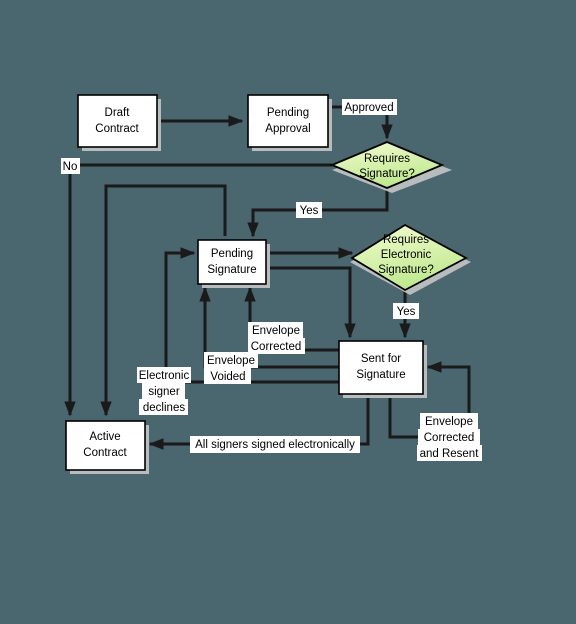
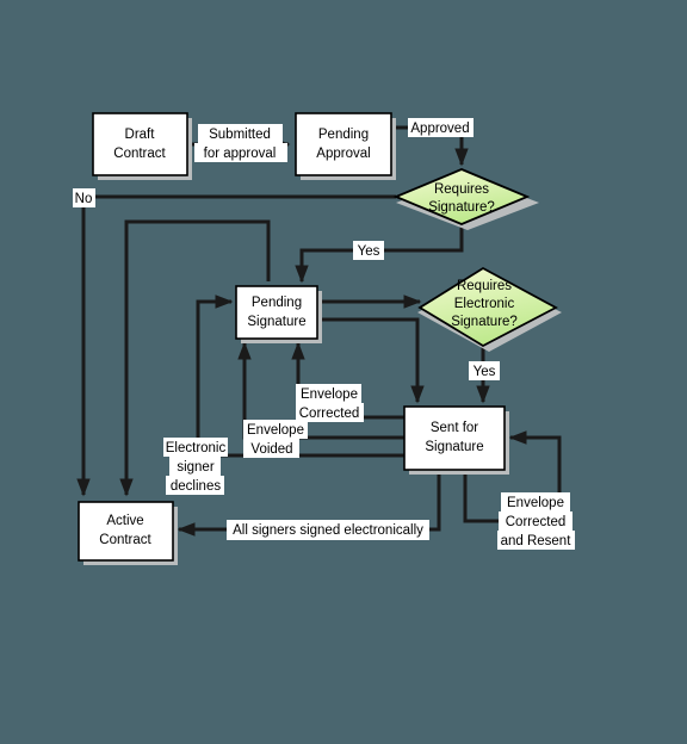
  Requires
  Signature?
  Requires
  Electronic
  Signature?
  Draft
  Contract
  Pending
  Approval
  Pending
  Signature
  Sent for
  Signature
  Active
  Contract
+ Submitted
+ for approval
  Approved
  No
  Yes
  Yes
  Envelope
  Corrected
  Envelope
  Voided
  Electronic
  signer
  declines
  Envelope
  Corrected
  and Resent
  All signers signed electronically
